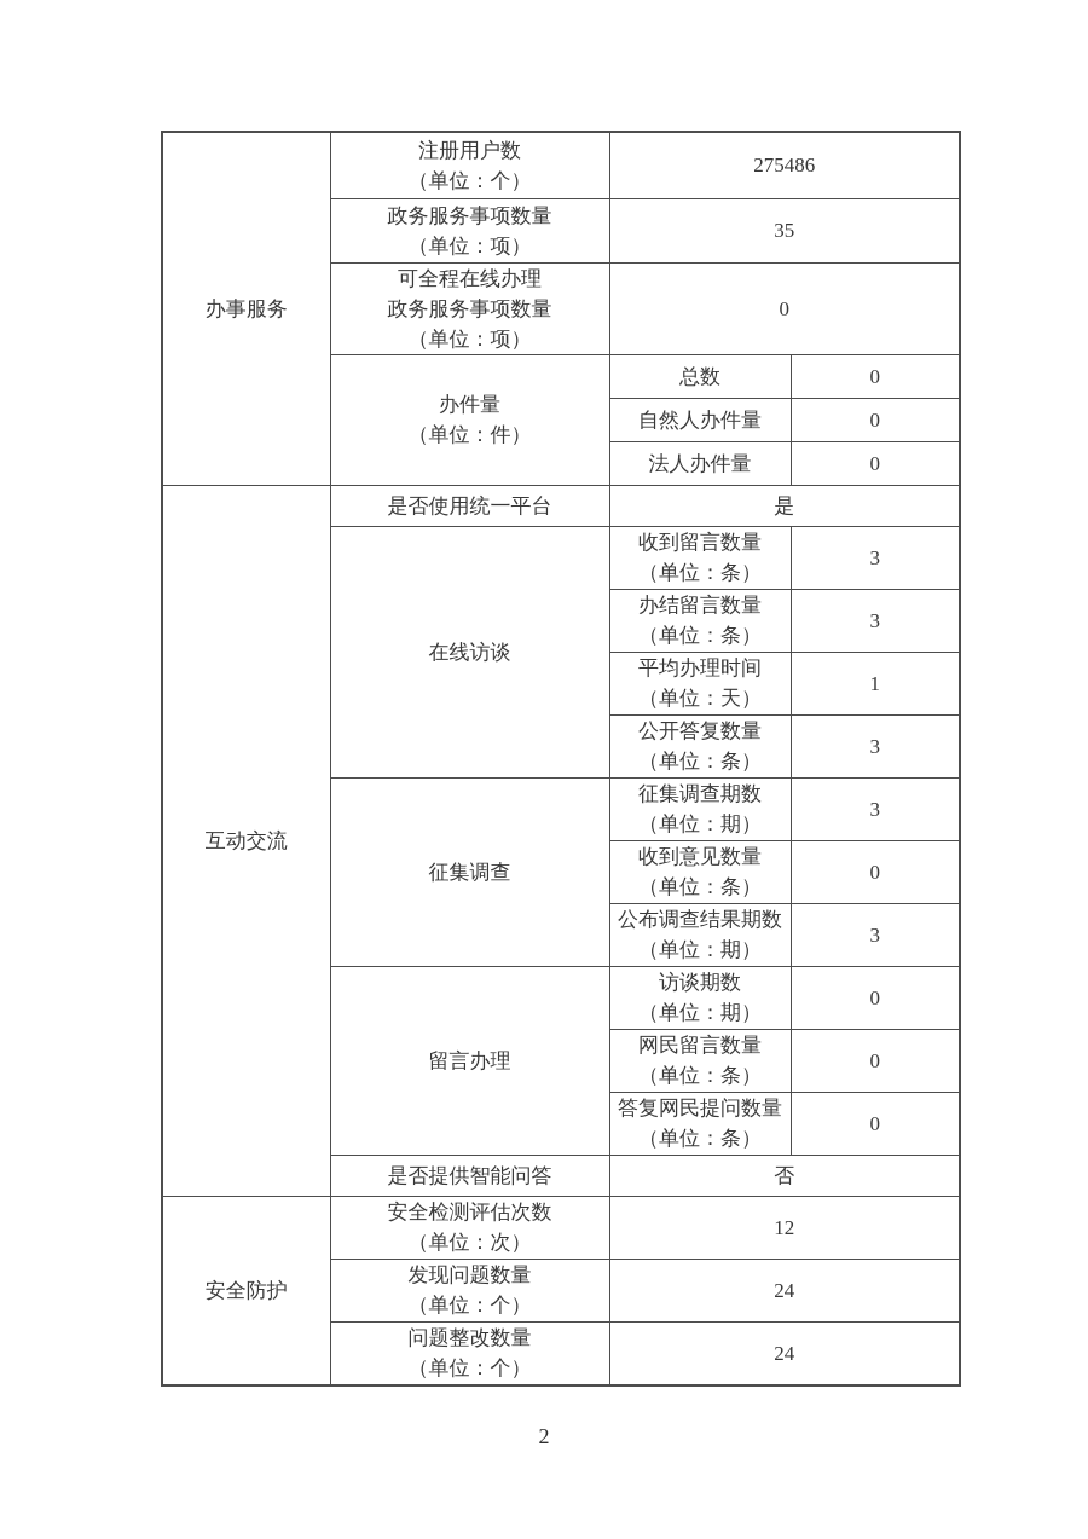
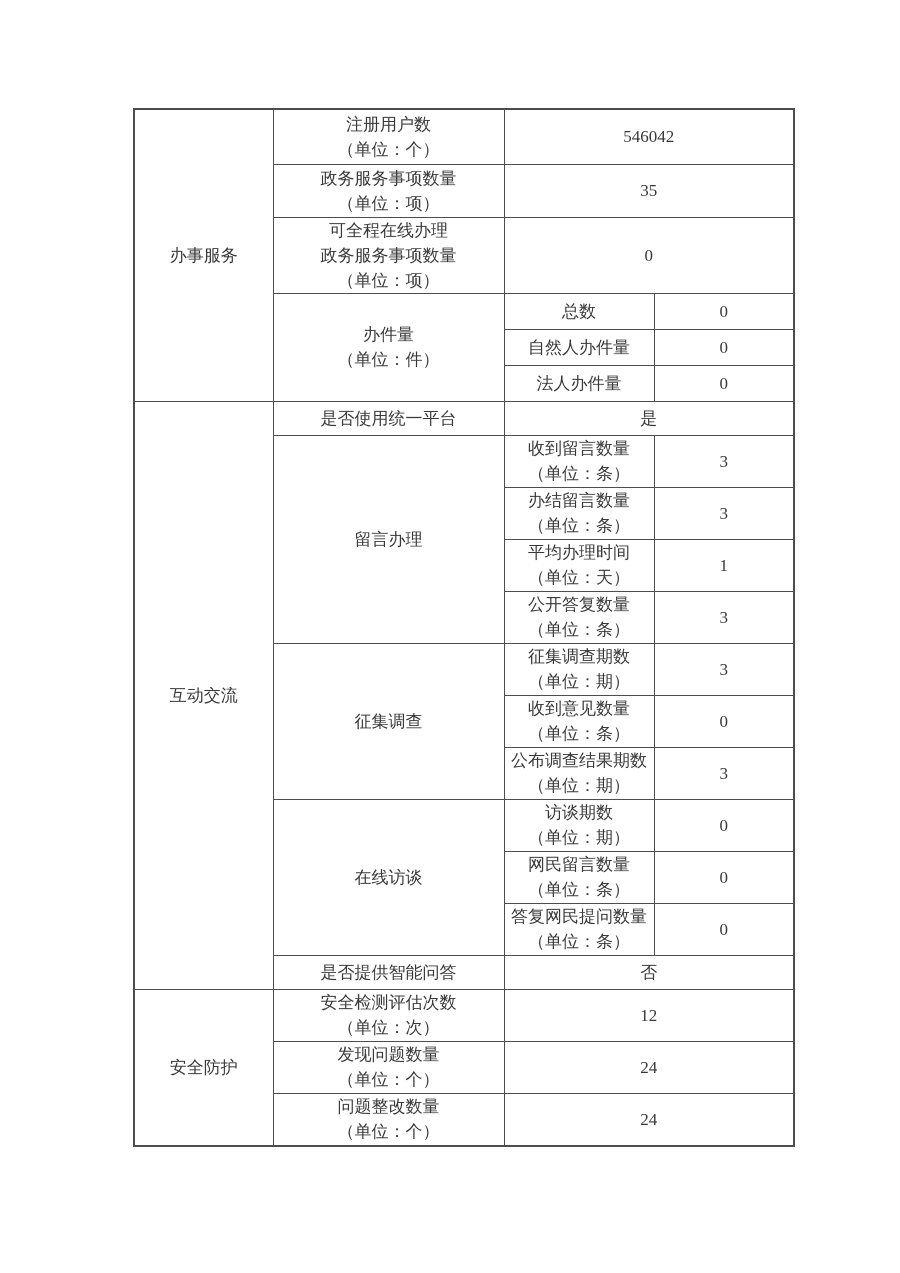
- 办事服务	注册用户数 （单位：个）	275486
+ 办事服务	注册用户数 （单位：个）	546042
  政务服务事项数量 （单位：项）	35
  可全程在线办理 政务服务事项数量 （单位：项）	0
  办件量 （单位：件）	总数	0
  自然人办件量	0
  法人办件量	0
  互动交流	是否使用统一平台	是
- 在线访谈	收到留言数量 （单位：条）	3
+ 留言办理	收到留言数量 （单位：条）	3
  办结留言数量 （单位：条）	3
  平均办理时间 （单位：天）	1
  公开答复数量 （单位：条）	3
  征集调查	征集调查期数 （单位：期）	3
  收到意见数量 （单位：条）	0
  公布调查结果期数 （单位：期）	3
- 留言办理	访谈期数 （单位：期）	0
+ 在线访谈	访谈期数 （单位：期）	0
  网民留言数量 （单位：条）	0
  答复网民提问数量 （单位：条）	0
  是否提供智能问答	否
  安全防护	安全检测评估次数 （单位：次）	12
  发现问题数量 （单位：个）	24
  问题整改数量 （单位：个）	24
- 2
